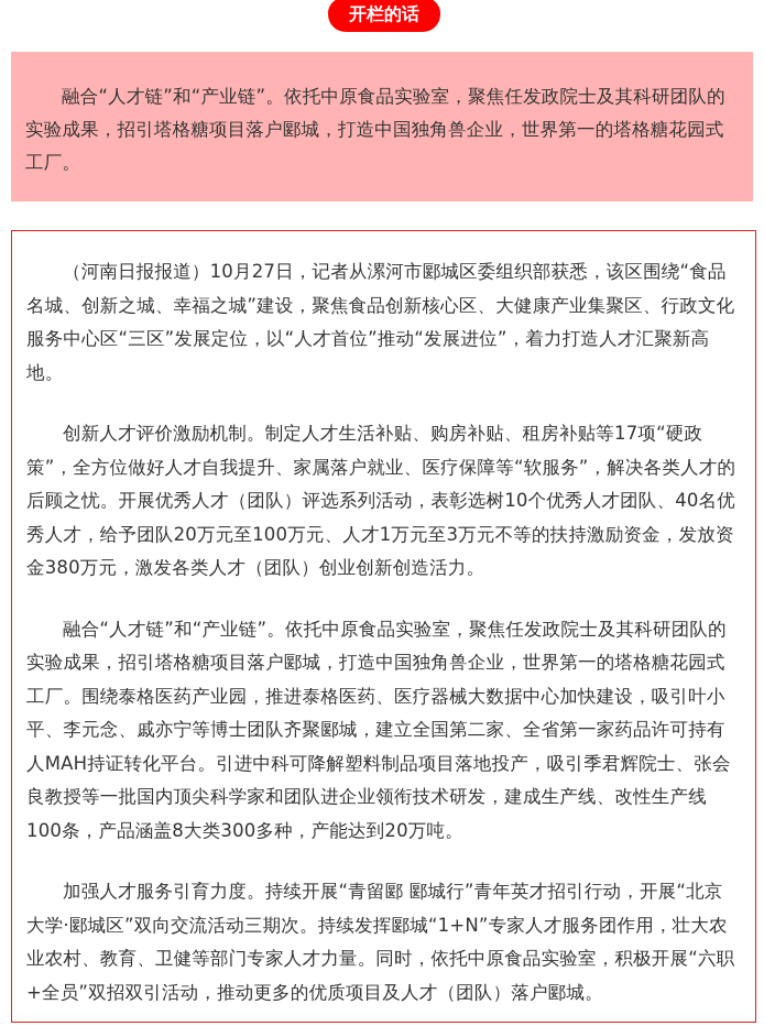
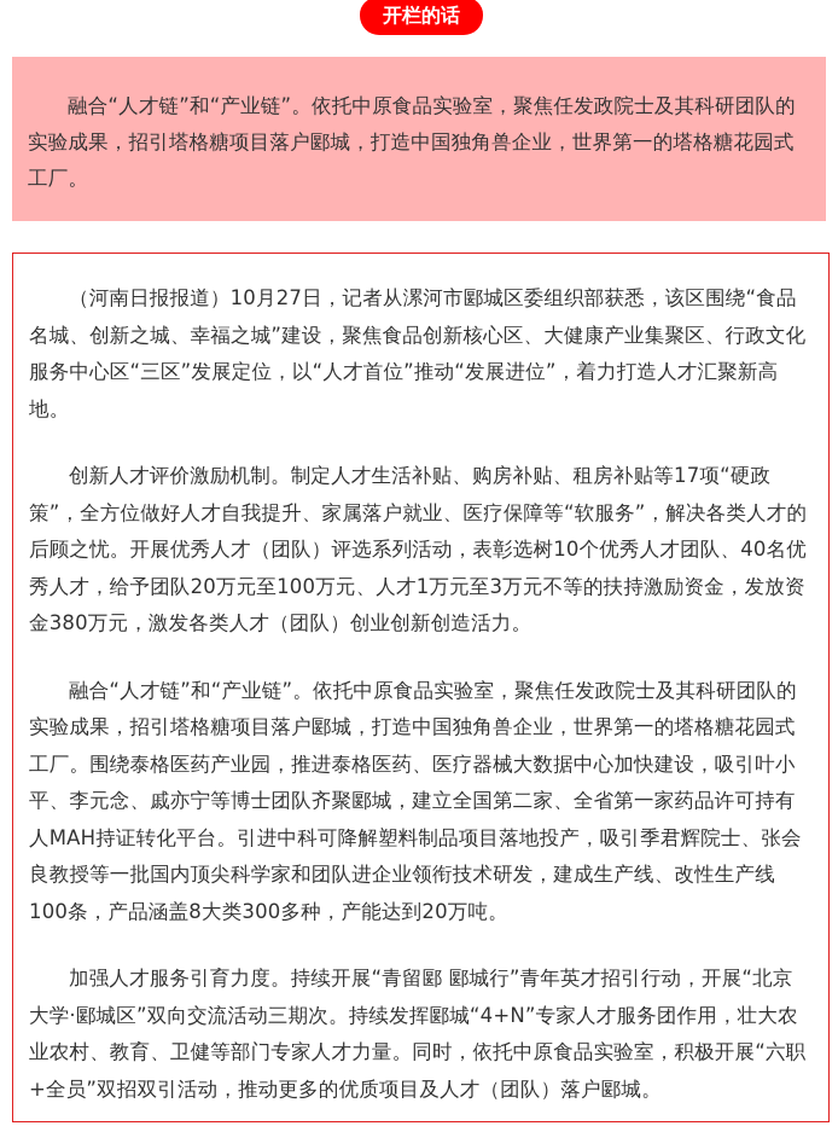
  开栏的话
  融合“人才链”和“产业链”。依托中原食品实验室，聚焦任发政院士及其科研团队的实验成果，招引塔格糖项目落户郾城，打造中国独角兽企业，世界第一的塔格糖花园式工厂。
  （河南日报报道）10月27日，记者从漯河市郾城区委组织部获悉，该区围绕“食品名城、创新之城、幸福之城”建设，聚焦食品创新核心区、大健康产业集聚区、行政文化服务中心区“三区”发展定位，以“人才首位”推动“发展进位”，着力打造人才汇聚新高地。
  创新人才评价激励机制。制定人才生活补贴、购房补贴、租房补贴等17项“硬政策”，全方位做好人才自我提升、家属落户就业、医疗保障等“软服务”，解决各类人才的后顾之忧。开展优秀人才（团队）评选系列活动，表彰选树10个优秀人才团队、40名优秀人才，给予团队20万元至100万元、人才1万元至3万元不等的扶持激励资金，发放资金380万元，激发各类人才（团队）创业创新创造活力。
  融合“人才链”和“产业链”。依托中原食品实验室，聚焦任发政院士及其科研团队的实验成果，招引塔格糖项目落户郾城，打造中国独角兽企业，世界第一的塔格糖花园式工厂。围绕泰格医药产业园，推进泰格医药、医疗器械大数据中心加快建设，吸引叶小平、李元念、戚亦宁等博士团队齐聚郾城，建立全国第二家、全省第一家药品许可持有人MAH持证转化平台。引进中科可降解塑料制品项目落地投产，吸引季君辉院士、张会良教授等一批国内顶尖科学家和团队进企业领衔技术研发，建成生产线、改性生产线100条，产品涵盖8大类300多种，产能达到20万吨。
- 加强人才服务引育力度。持续开展“青留郾 郾城行”青年英才招引行动，开展“北京大学·郾城区”双向交流活动三期次。持续发挥郾城“1+N”专家人才服务团作用，壮大农业农村、教育、卫健等部门专家人才力量。同时，依托中原食品实验室，积极开展“六职+全员”双招双引活动，推动更多的优质项目及人才（团队）落户郾城。
+ 加强人才服务引育力度。持续开展“青留郾 郾城行”青年英才招引行动，开展“北京大学·郾城区”双向交流活动三期次。持续发挥郾城“4+N”专家人才服务团作用，壮大农业农村、教育、卫健等部门专家人才力量。同时，依托中原食品实验室，积极开展“六职+全员”双招双引活动，推动更多的优质项目及人才（团队）落户郾城。
